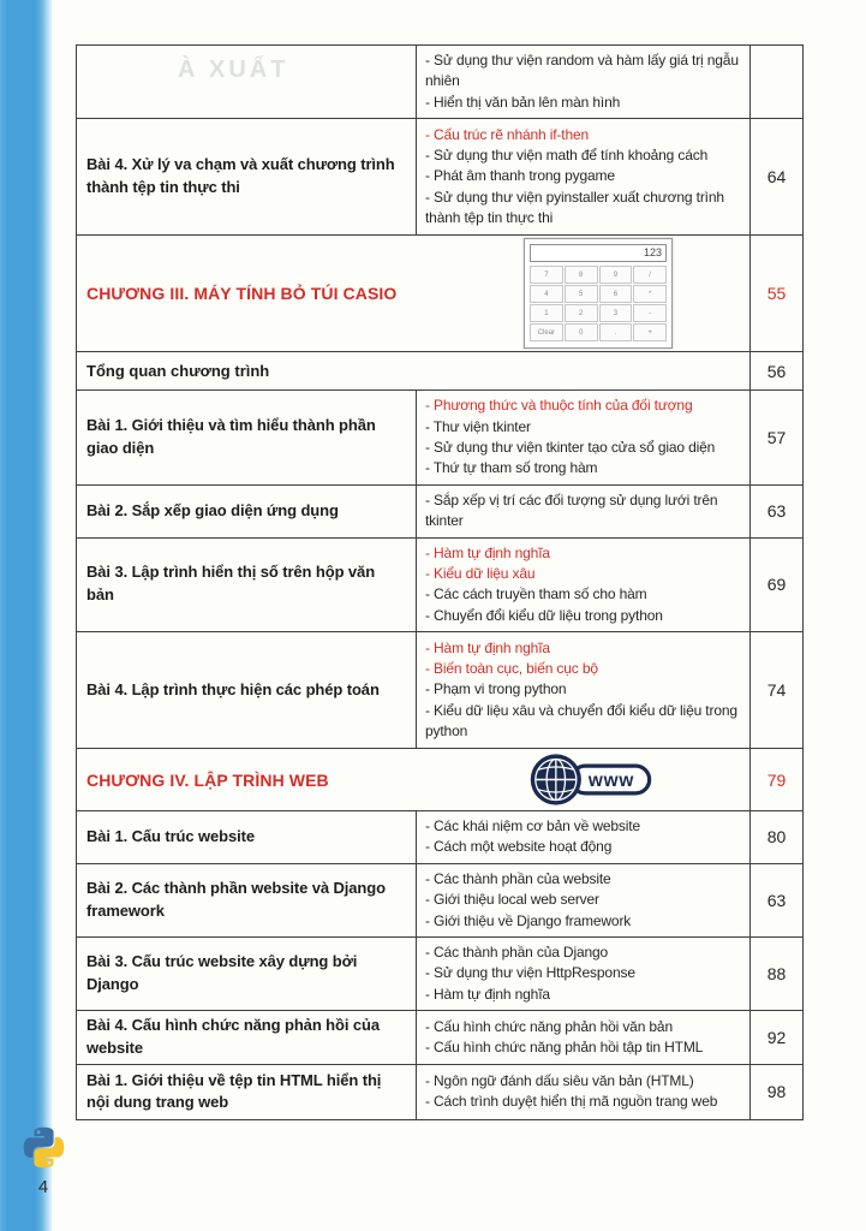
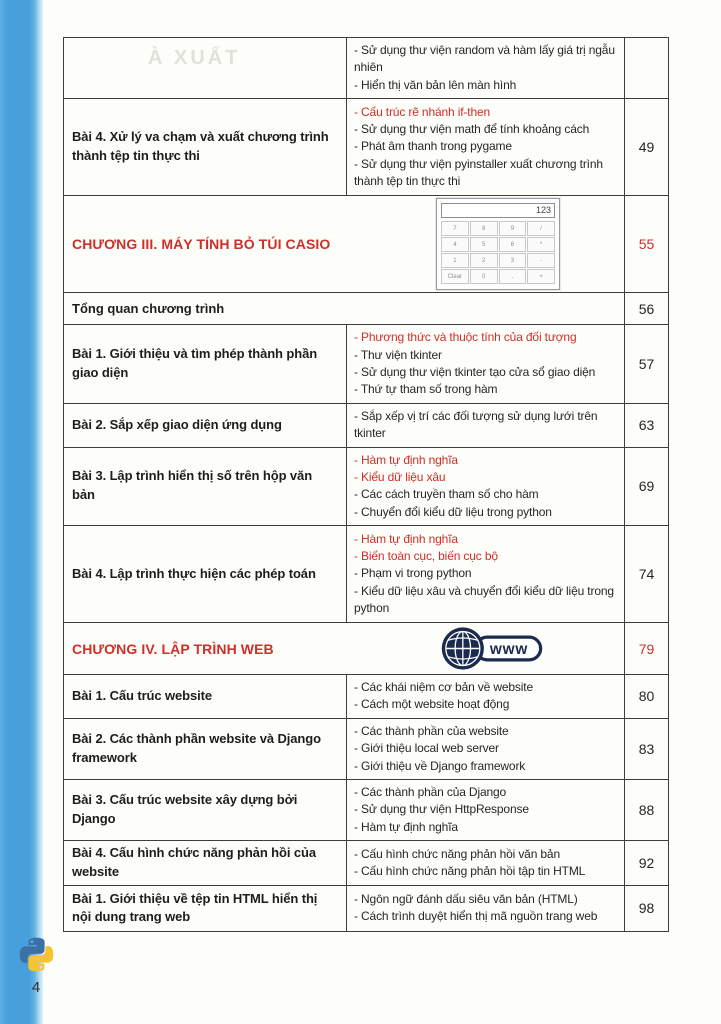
  À XUẤT	- Sử dụng thư viện random và hàm lấy giá trị ngẫu nhiên - Hiển thị văn bản lên màn hình
- Bài 4. Xử lý va chạm và xuất chương trình thành tệp tin thực thi	- Cấu trúc rẽ nhánh if-then - Sử dụng thư viện math để tính khoảng cách - Phát âm thanh trong pygame - Sử dụng thư viện pyinstaller xuất chương trình thành tệp tin thực thi	64
+ Bài 4. Xử lý va chạm và xuất chương trình thành tệp tin thực thi	- Cấu trúc rẽ nhánh if-then - Sử dụng thư viện math để tính khoảng cách - Phát âm thanh trong pygame - Sử dụng thư viện pyinstaller xuất chương trình thành tệp tin thực thi	49
  Tổng quan chương trình	56
- Bài 1. Giới thiệu và tìm hiểu thành phần giao diện	- Phương thức và thuộc tính của đối tượng - Thư viện tkinter - Sử dụng thư viện tkinter tạo cửa sổ giao diện - Thứ tự tham số trong hàm	57
+ Bài 1. Giới thiệu và tìm phép thành phần giao diện	- Phương thức và thuộc tính của đối tượng - Thư viện tkinter - Sử dụng thư viện tkinter tạo cửa sổ giao diện - Thứ tự tham số trong hàm	57
  Bài 2. Sắp xếp giao diện ứng dụng	- Sắp xếp vị trí các đối tượng sử dụng lưới trên tkinter	63
  Bài 3. Lập trình hiển thị số trên hộp văn bản	- Hàm tự định nghĩa - Kiểu dữ liệu xâu - Các cách truyền tham số cho hàm - Chuyển đổi kiểu dữ liệu trong python	69
  Bài 4. Lập trình thực hiện các phép toán	- Hàm tự định nghĩa - Biến toàn cục, biến cục bộ - Phạm vi trong python - Kiểu dữ liệu xâu và chuyển đổi kiểu dữ liệu trong python	74
  CHƯƠNG IV. LẬP TRÌNH WEB www	79
  Bài 1. Cấu trúc website	- Các khái niệm cơ bản về website - Cách một website hoạt động	80
- Bài 2. Các thành phần website và Django framework	- Các thành phần của website - Giới thiệu local web server - Giới thiệu về Django framework	63
+ Bài 2. Các thành phần website và Django framework	- Các thành phần của website - Giới thiệu local web server - Giới thiệu về Django framework	83
  Bài 3. Cấu trúc website xây dựng bởi Django	- Các thành phần của Django - Sử dụng thư viện HttpResponse - Hàm tự định nghĩa	88
  Bài 4. Cấu hình chức năng phản hồi của website	- Cấu hình chức năng phản hồi văn bản - Cấu hình chức năng phản hồi tập tin HTML	92
  Bài 1. Giới thiệu về tệp tin HTML hiển thị nội dung trang web	- Ngôn ngữ đánh dấu siêu văn bản (HTML) - Cách trình duyệt hiển thị mã nguồn trang web	98
  4
